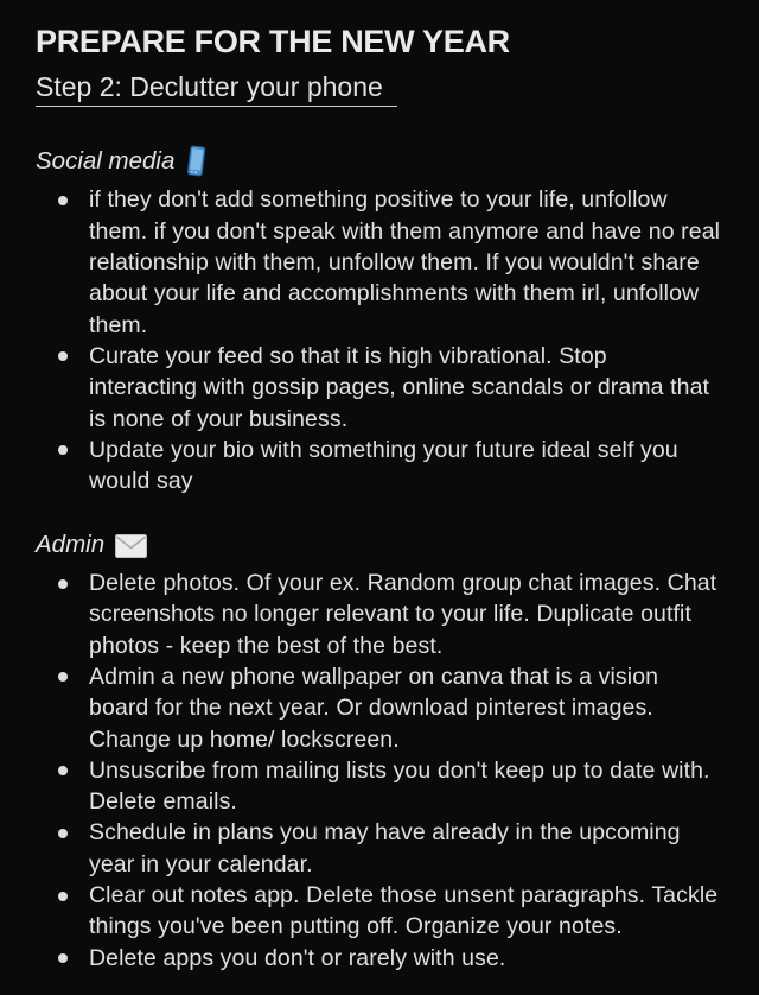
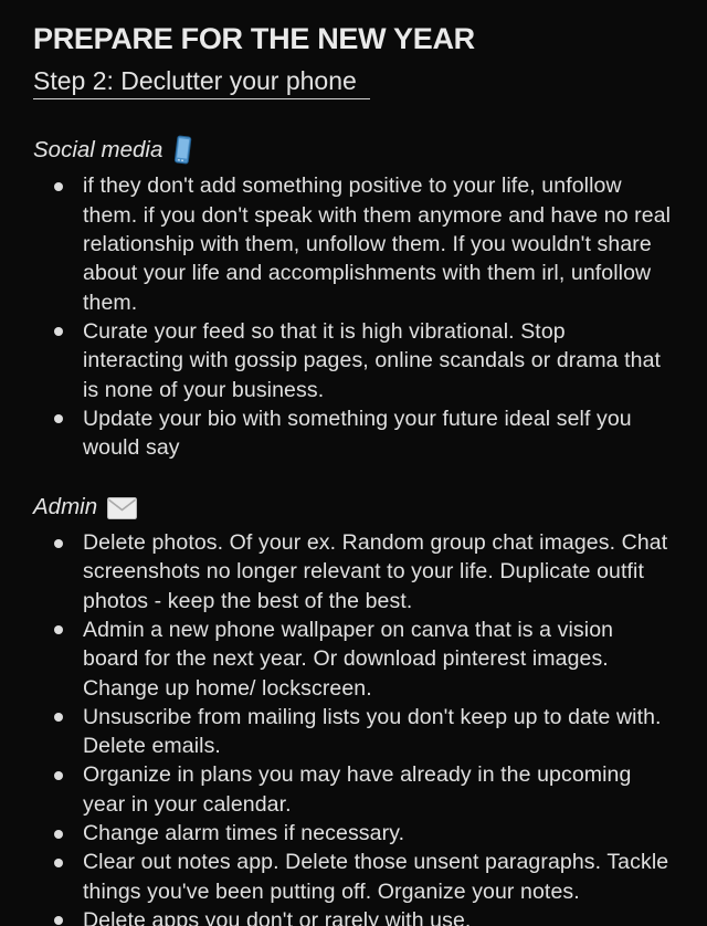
  PREPARE FOR THE NEW YEAR
  Step 2: Declutter your phone
  Social media
  if they don't add something positive to your life, unfollow them. if you don't speak with them anymore and have no real relationship with them, unfollow them. If you wouldn't share about your life and accomplishments with them irl, unfollow them.
  Curate your feed so that it is high vibrational. Stop interacting with gossip pages, online scandals or drama that is none of your business.
  Update your bio with something your future ideal self you would say
  Admin
  Delete photos. Of your ex. Random group chat images. Chat screenshots no longer relevant to your life. Duplicate outfit photos - keep the best of the best.
  Admin a new phone wallpaper on canva that is a vision board for the next year. Or download pinterest images. Change up home/ lockscreen.
  Unsuscribe from mailing lists you don't keep up to date with. Delete emails.
- Schedule in plans you may have already in the upcoming year in your calendar.
+ Organize in plans you may have already in the upcoming year in your calendar.
+ Change alarm times if necessary.
  Clear out notes app. Delete those unsent paragraphs. Tackle things you've been putting off. Organize your notes.
  Delete apps you don't or rarely with use.
